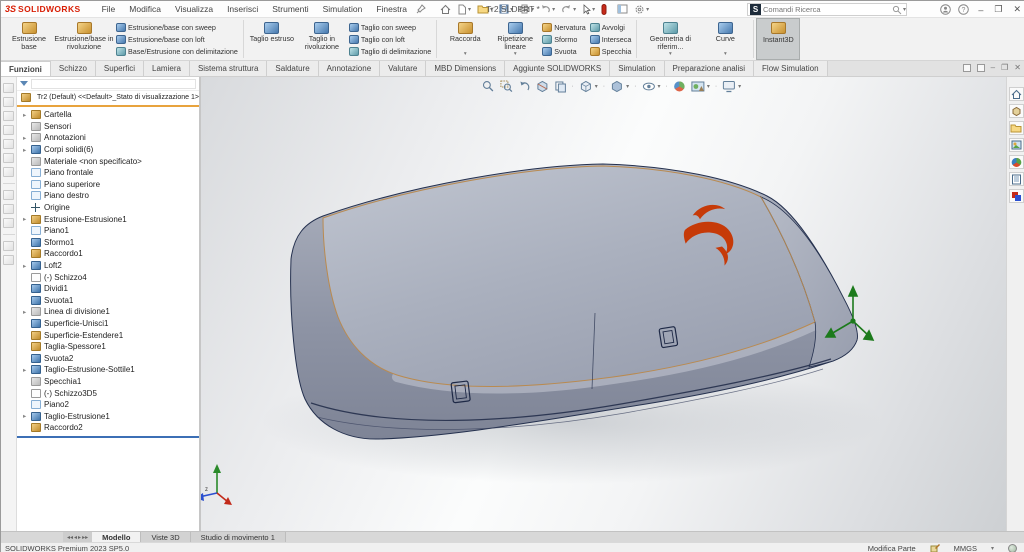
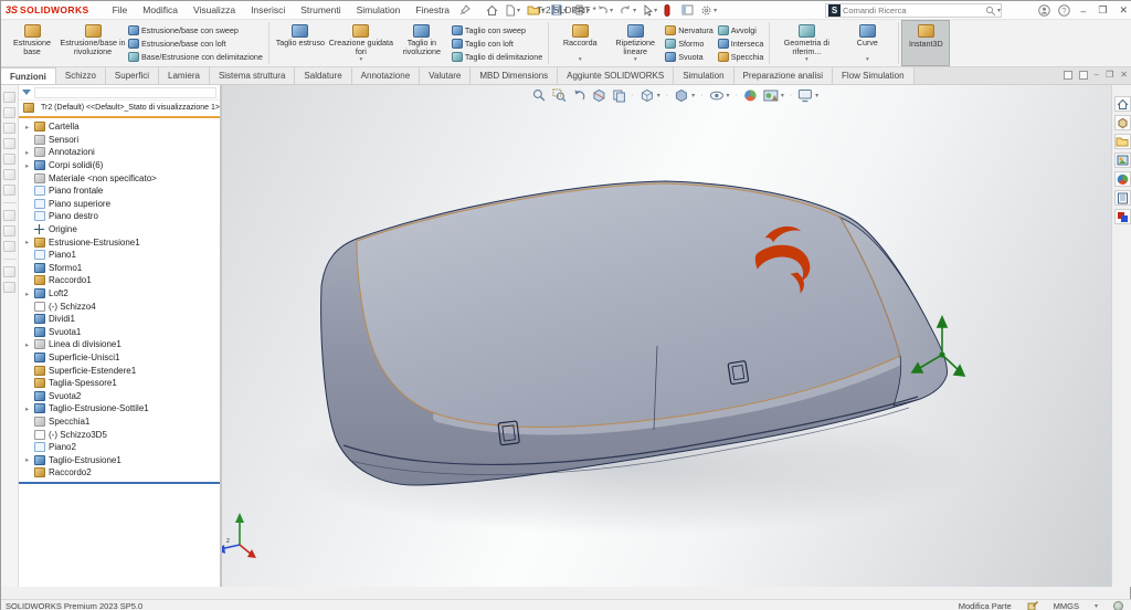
  3S
  SOLIDWORKS
  File
  Modifica
  Visualizza
  Inserisci
  Strumenti
  Simulation
  Finestra
  Tr2.SLDPRT *
  S
  Comandi Ricerca
  –
  ❐
  ✕
  Estrusione base
  Estrusione/base in rivoluzione
  Estrusione/base con sweep
  Estrusione/base con loft
  Base/Estrusione con delimitazione
  Taglio estruso
+ Creazione guidata fori
  Taglio in rivoluzione
  Taglio con sweep
  Taglio con loft
  Taglio di delimitazione
  Raccorda
  Ripetizione lineare
  Nervatura
  Sformo
  Svuota
  Avvolgi
  Interseca
  Specchia
  Geometria di riferim...
  Curve
  Instant3D
  Funzioni
  Schizzo
  Superfici
  Lamiera
  Sistema struttura
  Saldature
  Annotazione
  Valutare
  MBD Dimensions
  Aggiunte SOLIDWORKS
  Simulation
  Preparazione analisi
  Flow Simulation
  –
  ❐
  ✕
  Cartella
  Sensori
  Annotazioni
  Corpi solidi(6)
  Materiale <non specificato>
  Piano frontale
  Piano superiore
  Piano destro
  Origine
  Estrusione-Estrusione1
  Piano1
  Sformo1
  Raccordo1
  Loft2
  (-) Schizzo4
  Dividi1
  Svuota1
  Linea di divisione1
  Superficie-Unisci1
  Superficie-Estendere1
  Taglia-Spessore1
  Svuota2
  Taglio-Estrusione-Sottile1
  Specchia1
  (-) Schizzo3D5
  Piano2
  Taglio-Estrusione1
  Raccordo2
- Modello
- Viste 3D
- Studio di movimento 1
  SOLIDWORKS Premium 2023 SP5.0
  Modifica Parte
  MMGS
